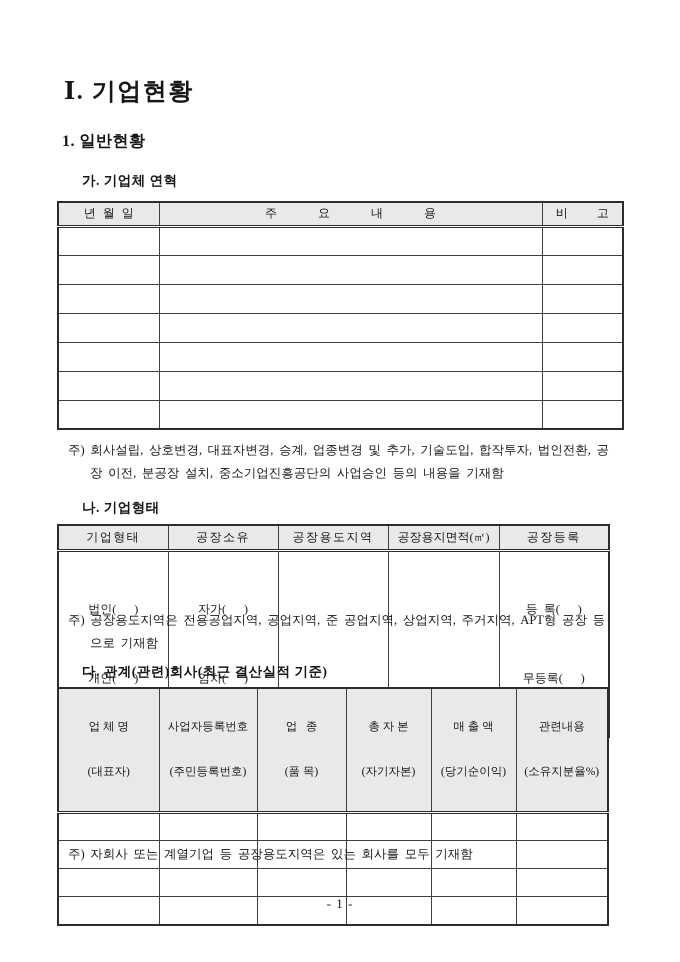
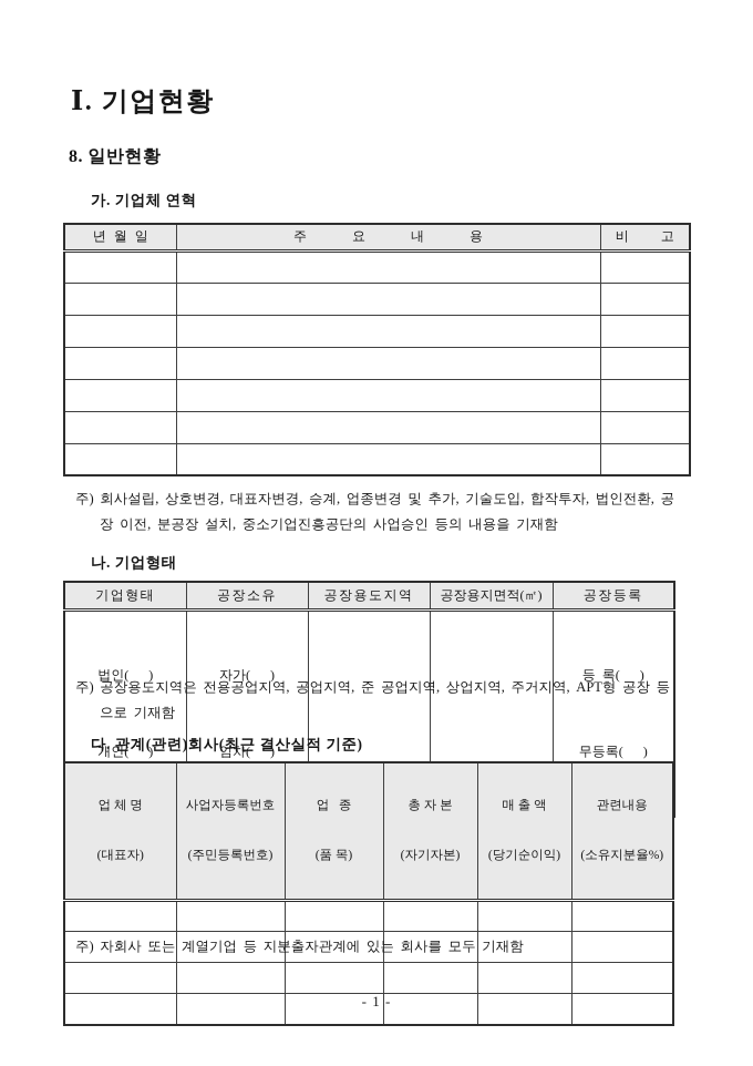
  Ⅰ. 기업현황
- 1. 일반현황
+ 8. 일반현황
  가. 기업체 연혁
  년 월 일	주 요 내 용	비 고
  주) 회사설립, 상호변경, 대표자변경, 승계, 업종변경 및 추가, 기술도입, 합작투자, 법인전환, 공
  장 이전, 분공장 설치, 중소기업진흥공단의 사업승인 등의 내용을 기재함
  나. 기업형태
  기업형태	공장소유	공장용도지역	공장용지면적(㎡)	공장등록
  법인( ) 개인( )	자가( ) 임차( )			등 록( ) 무등록( )
  주) 공장용도지역은 전용공업지역, 공업지역, 준 공업지역, 상업지역, 주거지역, APT형 공장 등
  으로 기재함
  다. 관계(관련)회사(최근 결산실적 기준)
  업 체 명 (대표자)	사업자등록번호 (주민등록번호)	업 종 (품 목)	총 자 본 (자기자본)	매 출 액 (당기순이익)	관련내용 (소유지분율%)
- 주) 자회사 또는 계열기업 등 공장용도지역은 있는 회사를 모두 기재함
+ 주) 자회사 또는 계열기업 등 지분출자관계에 있는 회사를 모두 기재함
  - 1 -
